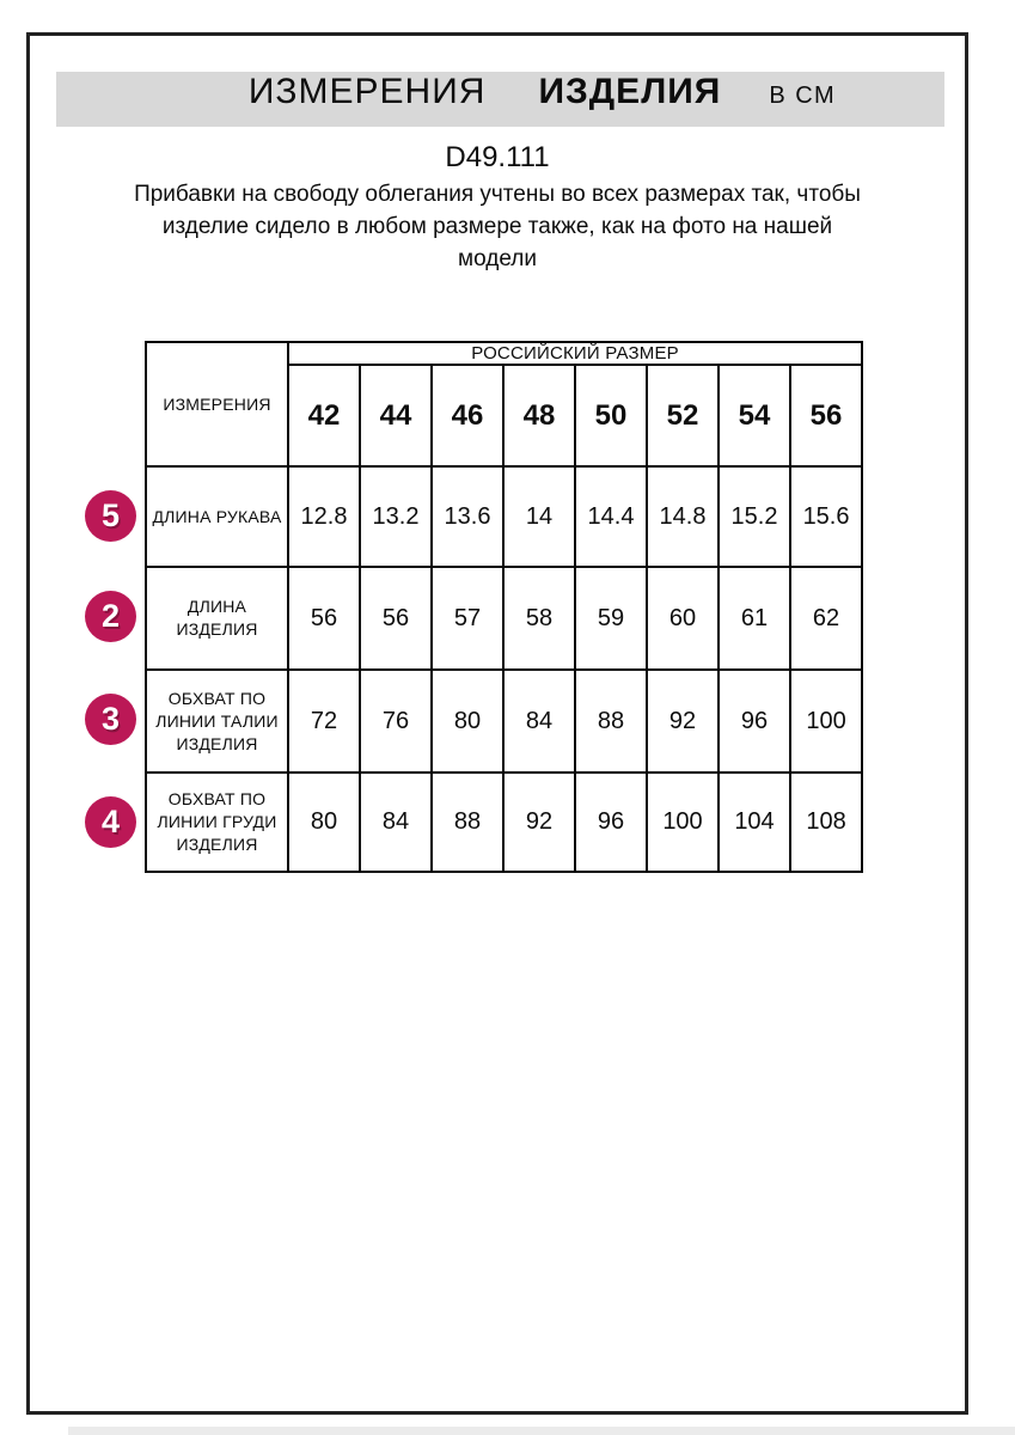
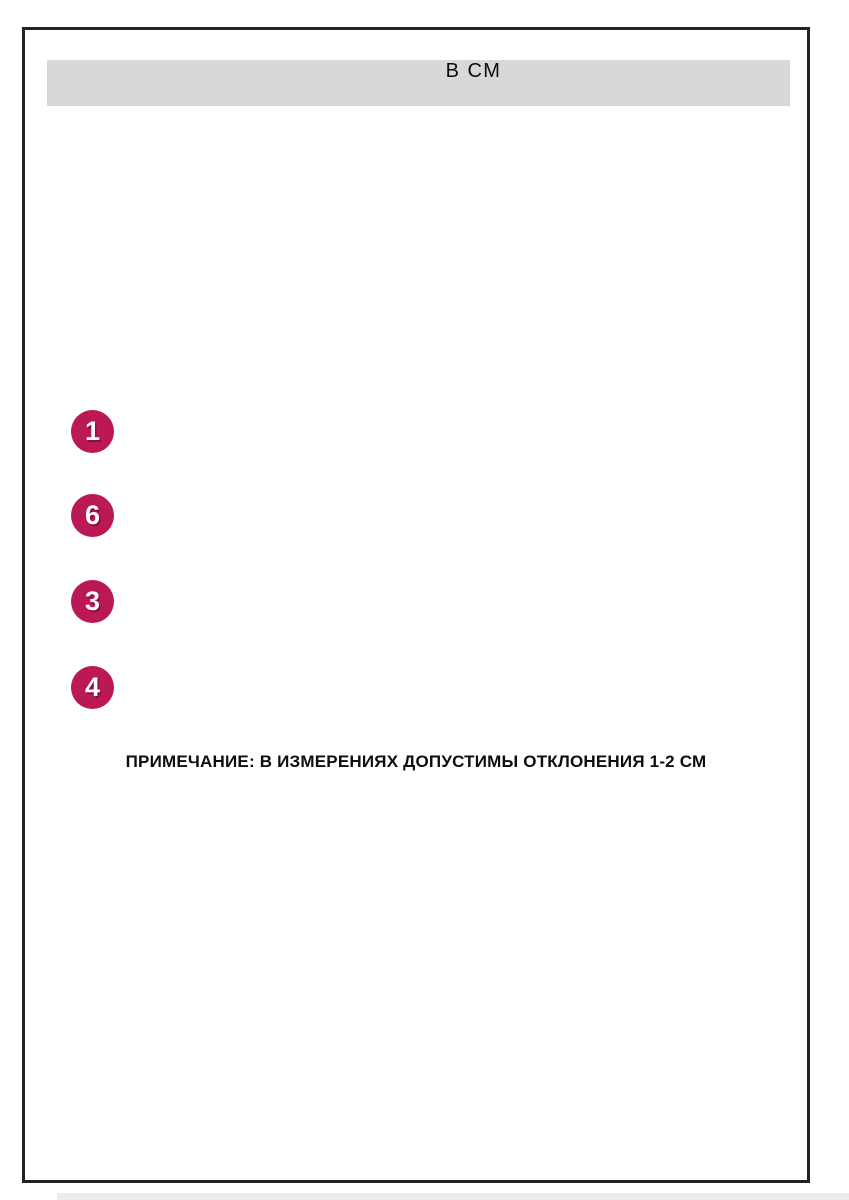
- ИЗМЕРЕНИЯ
- ИЗДЕЛИЯ
  В СМ
- D49.111
- Прибавки на свободу облегания учтены во всех размерах так, чтобы
- изделие сидело в любом размере также, как на фото на нашей
- модели
- ИЗМЕРЕНИЯ	РОССИЙСКИЙ РАЗМЕР
- 42	44	46	48	50	52	54	56
- ДЛИНА РУКАВА	12.8	13.2	13.6	14	14.4	14.8	15.2	15.6
- ДЛИНА ИЗДЕЛИЯ	56	56	57	58	59	60	61	62
- ОБХВАТ ПО ЛИНИИ ТАЛИИ ИЗДЕЛИЯ	72	76	80	84	88	92	96	100
- ОБХВАТ ПО ЛИНИИ ГРУДИ ИЗДЕЛИЯ	80	84	88	92	96	100	104	108
- 5
+ 1
- 2
+ 6
  3
  4
+ ПРИМЕЧАНИЕ: В ИЗМЕРЕНИЯХ ДОПУСТИМЫ ОТКЛОНЕНИЯ 1-2 СМ
